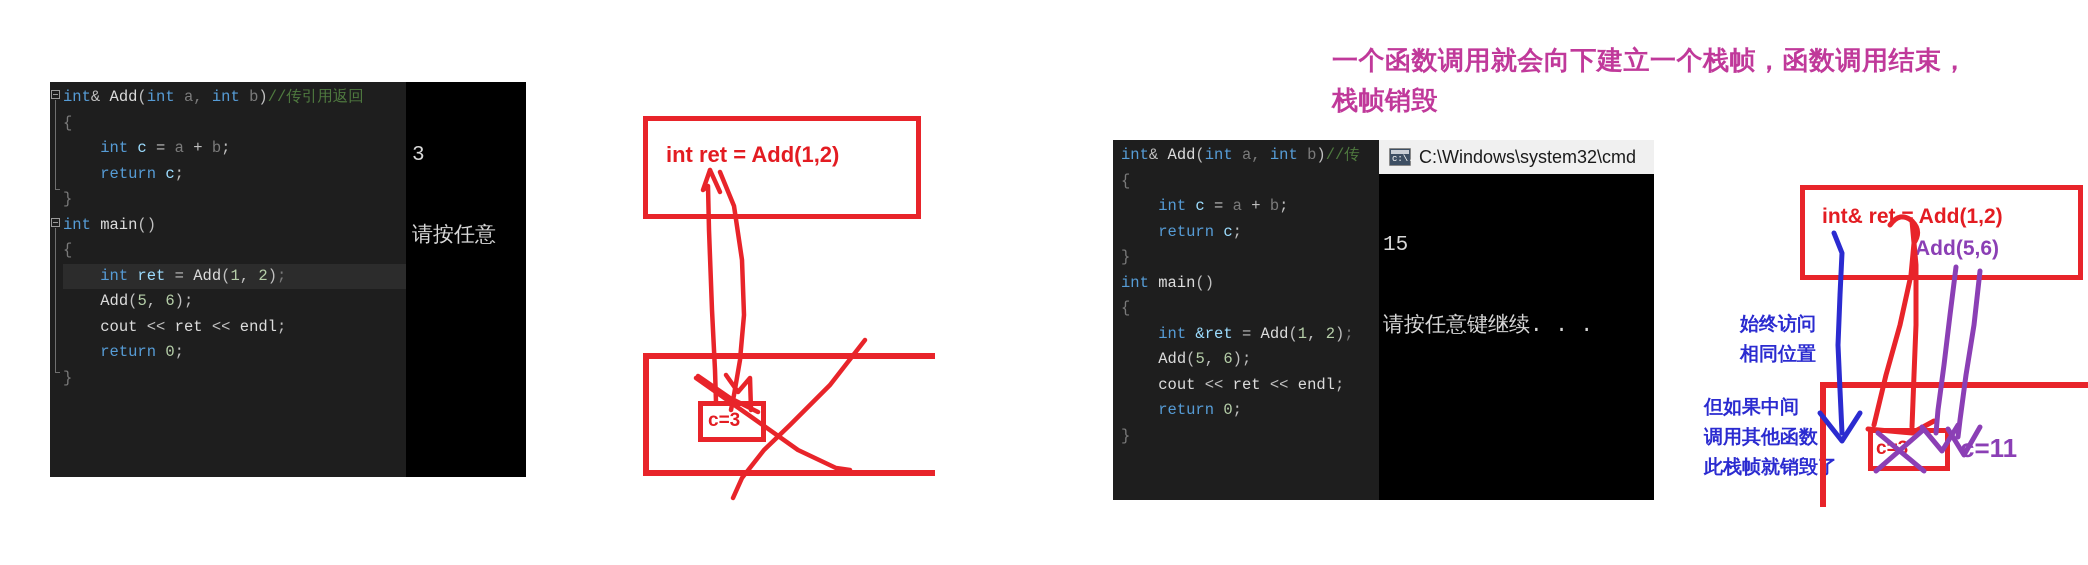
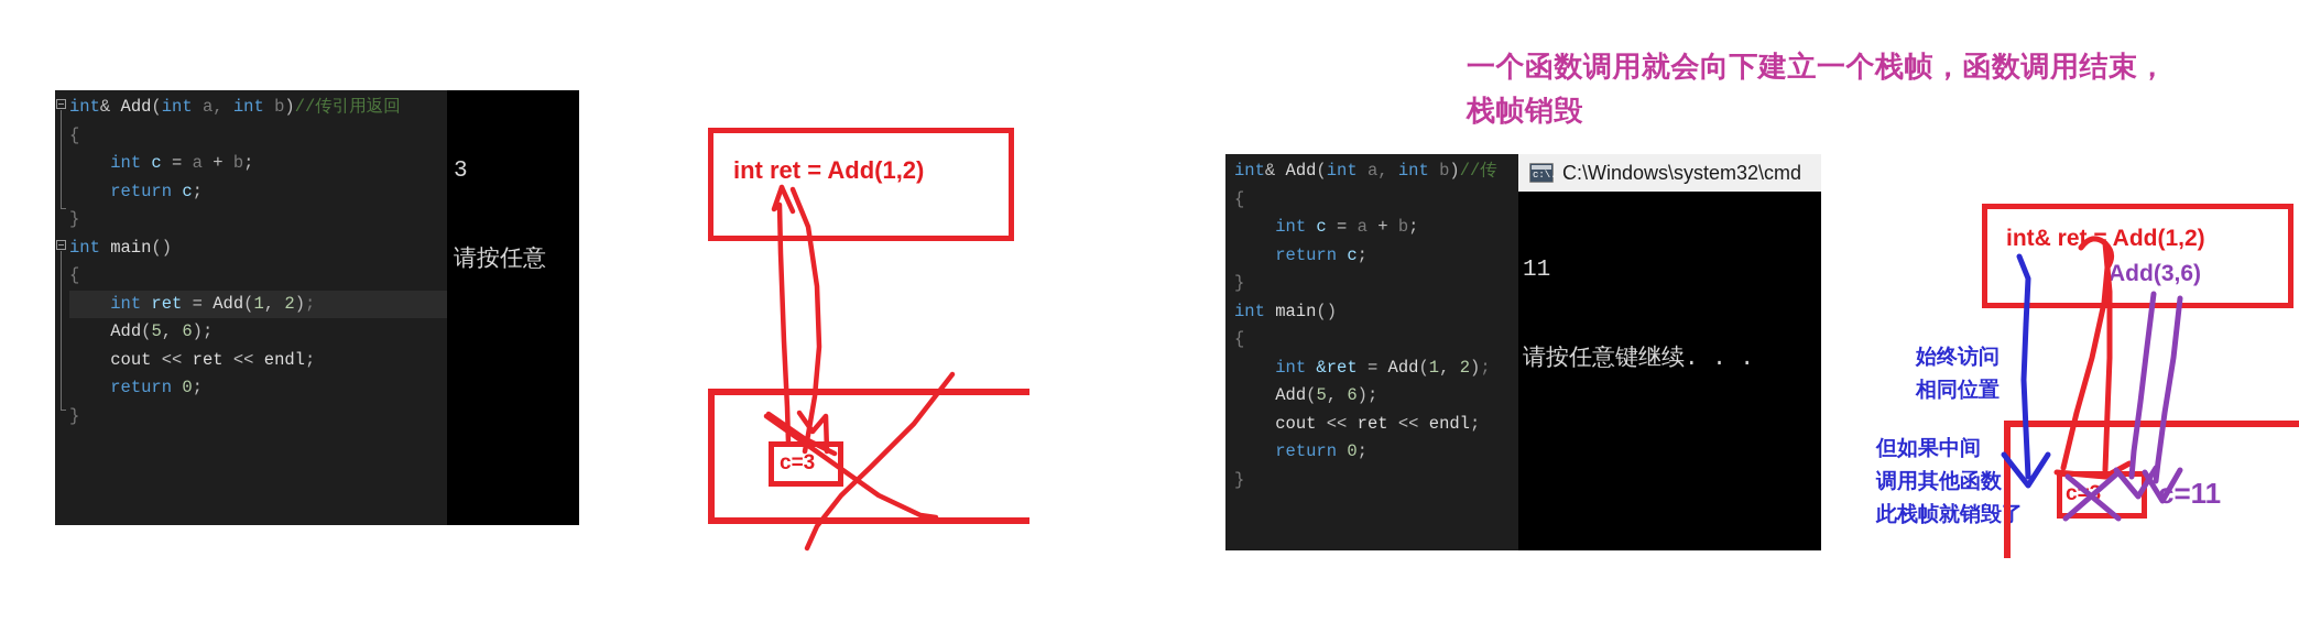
  一个函数调用就会向下建立一个栈帧，函数调用结束，
  栈帧销毁
  int& Add(int a, int b)//传引用返回
  {
  int c = a + b;
  return c;
  }
  int main()
  {
  int ret = Add(1, 2);
  Add(5, 6);
  cout << ret << endl;
  return 0;
  }
  3
  请按任意
  int ret = Add(1,2)
  c=3
  int& Add(int a, int b)//传
  {
  int c = a + b;
  return c;
  }
  int main()
  {
  int &ret = Add(1, 2);
  Add(5, 6);
  cout << ret << endl;
  return 0;
  }
  C:\Windows\system32\cmd
- 15
+ 11
  请按任意键继续. . .
  int& ret Add(1,2)
- Add(5,6)
+ Add(3,6)
  始终访问
  相同位置
  但如果中间
  调用其他函数
  此栈帧就销毁了
  =11
